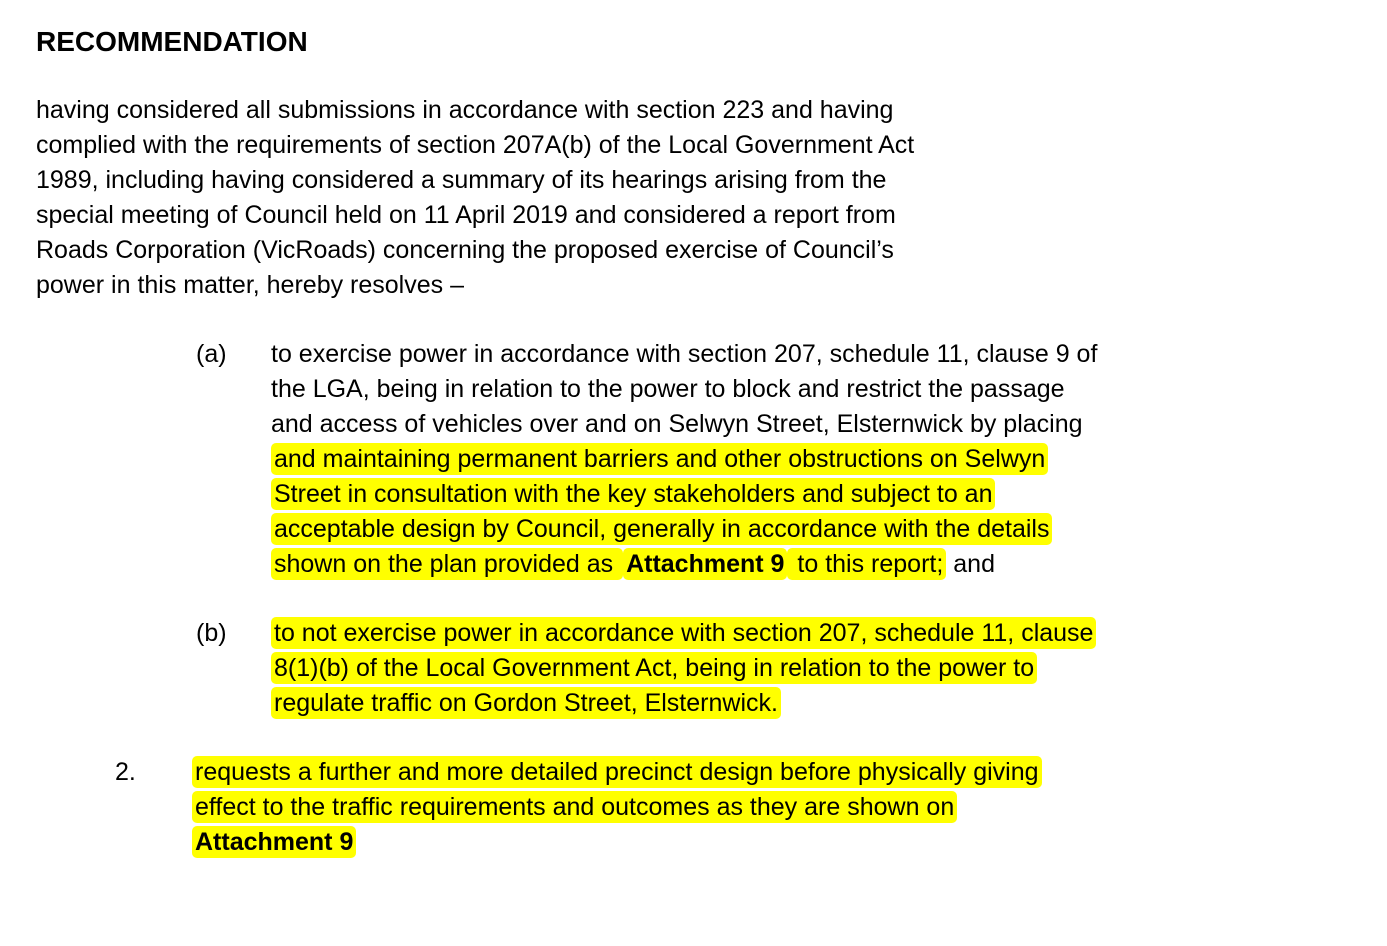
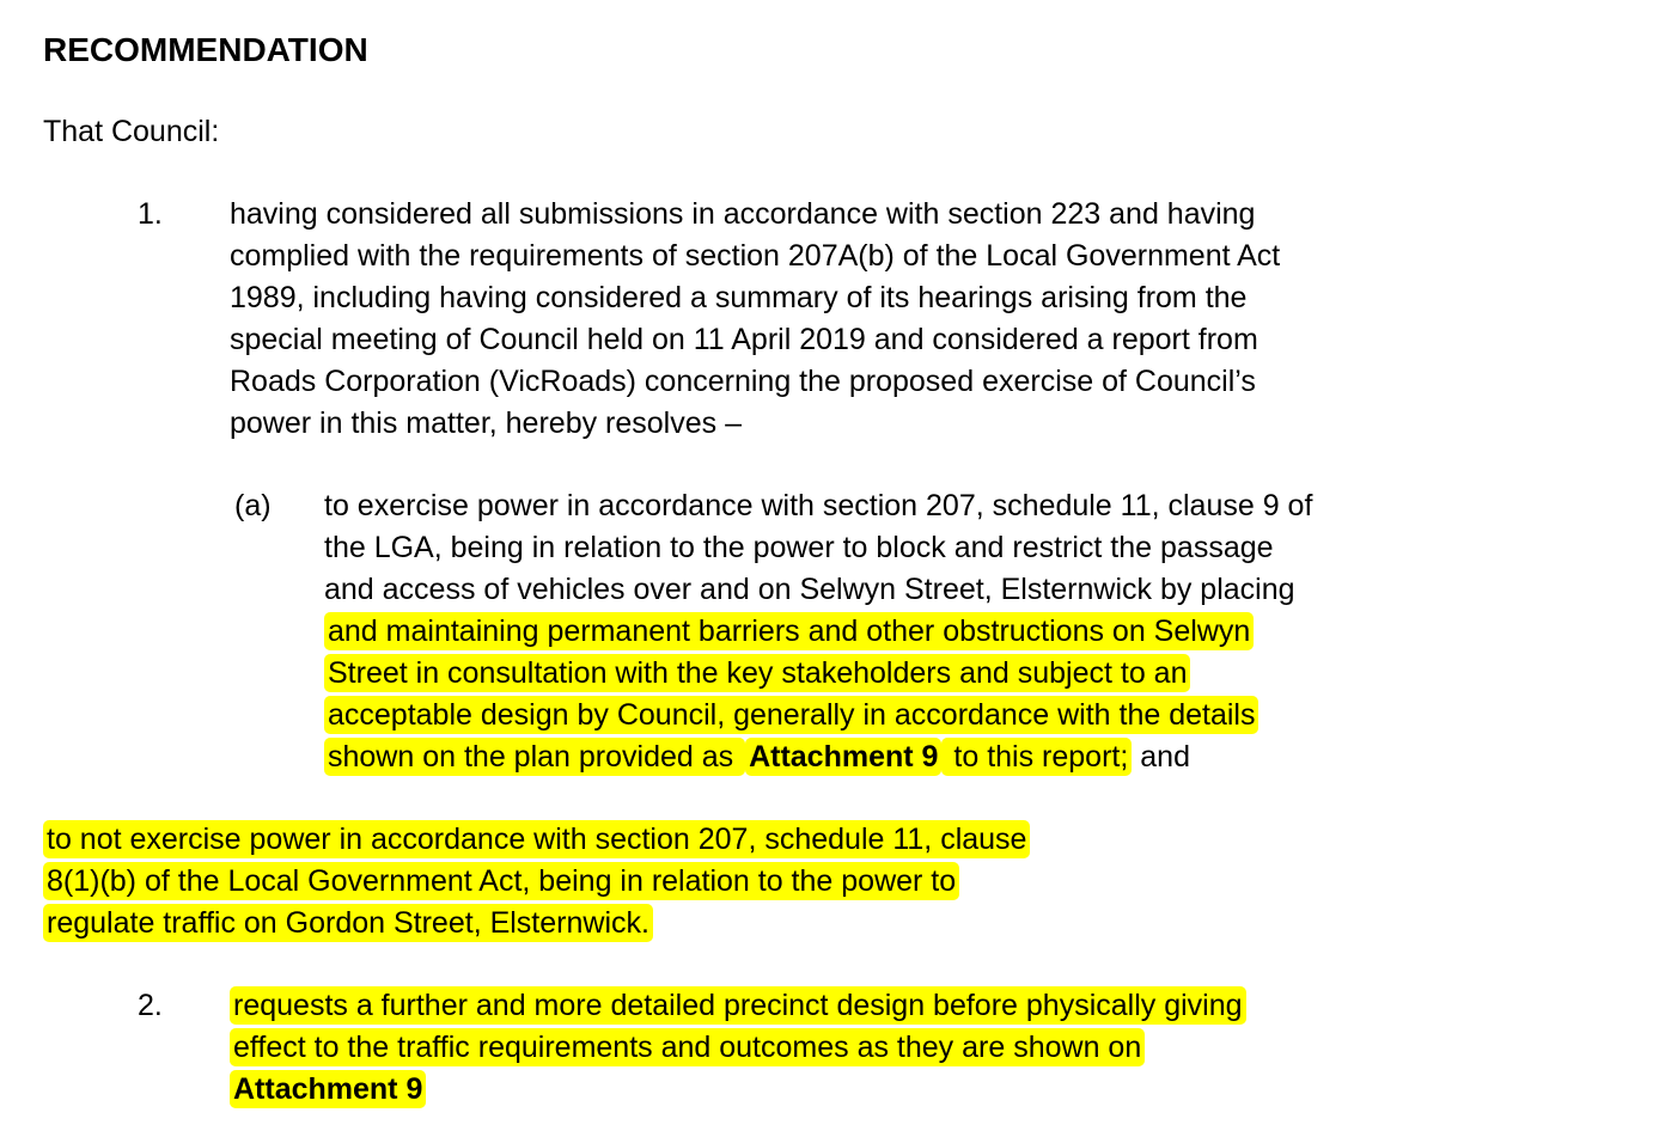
  RECOMMENDATION
+ That Council:
+ 1.
  having considered all submissions in accordance with section 223 and having
  complied with the requirements of section 207A(b) of the Local Government Act
  1989, including having considered a summary of its hearings arising from the
  special meeting of Council held on 11 April 2019 and considered a report from
  Roads Corporation (VicRoads) concerning the proposed exercise of Council’s
  power in this matter, hereby resolves –
  (a)
  to exercise power in accordance with section 207, schedule 11, clause 9 of
  the LGA, being in relation to the power to block and restrict the passage
  and access of vehicles over and on Selwyn Street, Elsternwick by placing
  and maintaining permanent barriers and other obstructions on Selwyn
  Street in consultation with the key stakeholders and subject to an
  acceptable design by Council, generally in accordance with the details
  shown on the plan provided as Attachment 9 to this report; and
- (b)
  to not exercise power in accordance with section 207, schedule 11, clause
  8(1)(b) of the Local Government Act, being in relation to the power to
  regulate traffic on Gordon Street, Elsternwick.
  2.
  requests a further and more detailed precinct design before physically giving
  effect to the traffic requirements and outcomes as they are shown on
  Attachment 9
